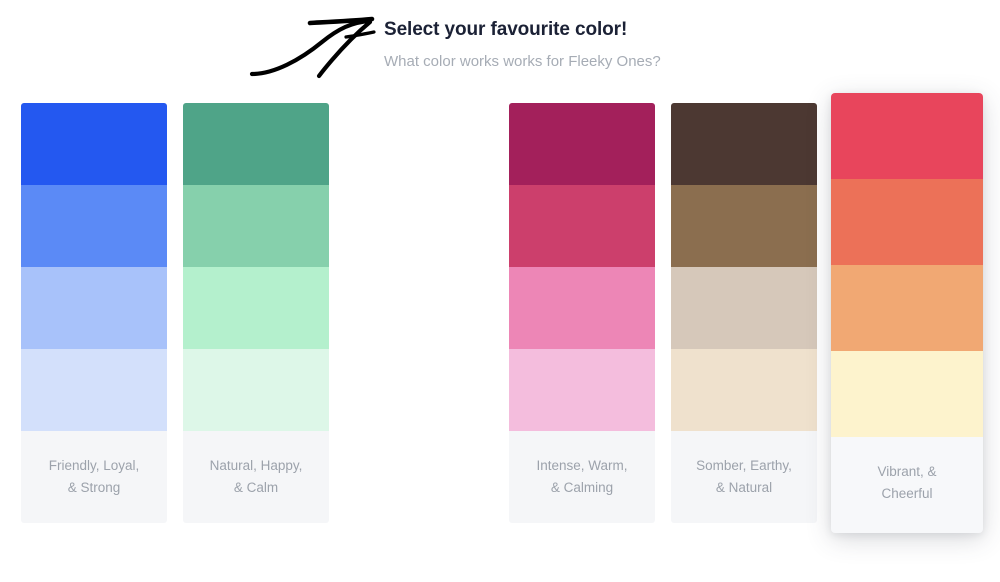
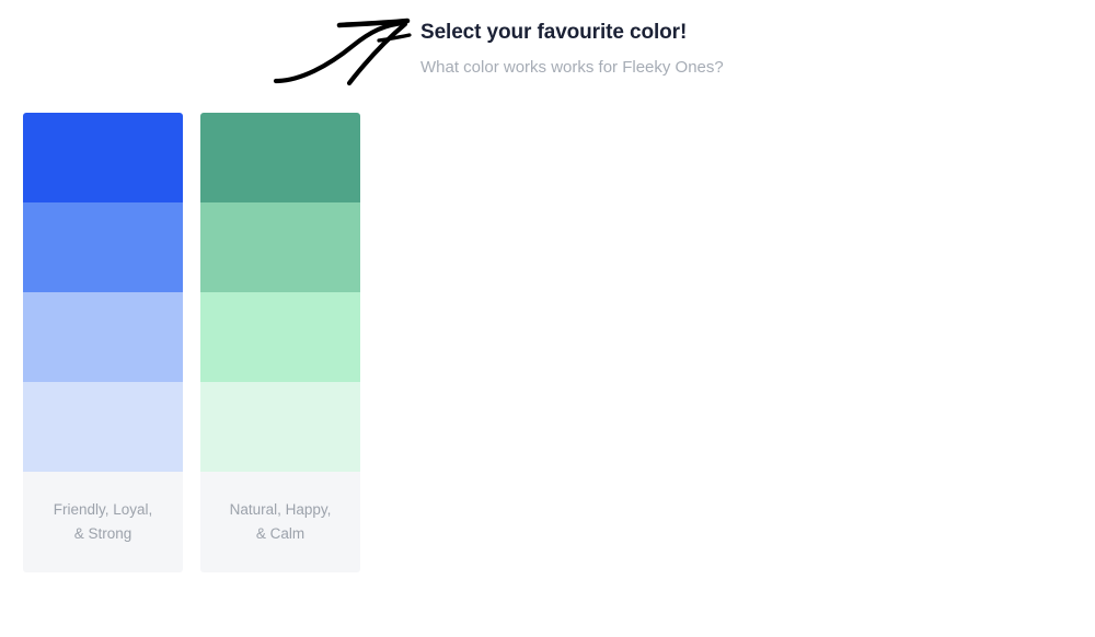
  Select your favourite color!
  What color works works for Fleeky Ones?
  Friendly, Loyal,
  & Strong
  Natural, Happy,
  & Calm
- Intense, Warm,
- & Calming
- Somber, Earthy,
- & Natural
- Vibrant, &
- Cheerful
